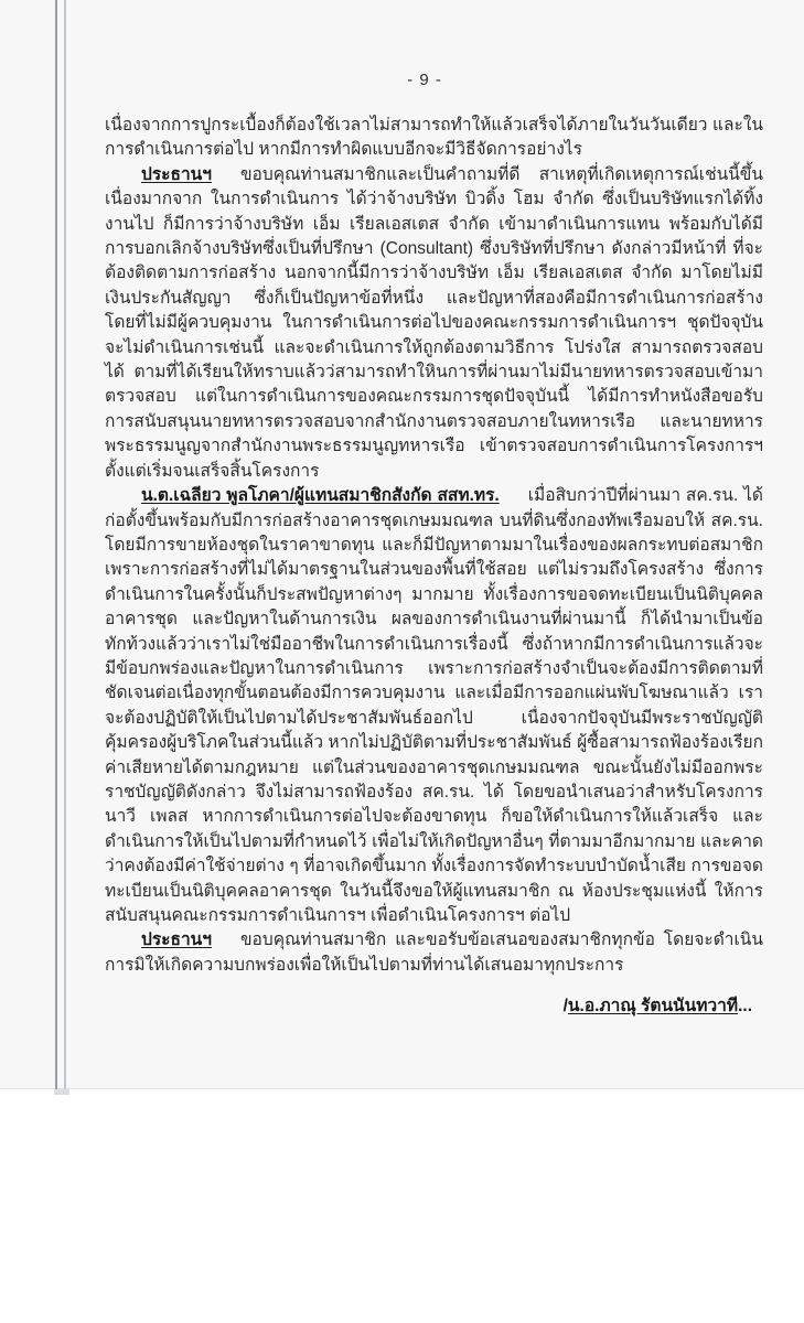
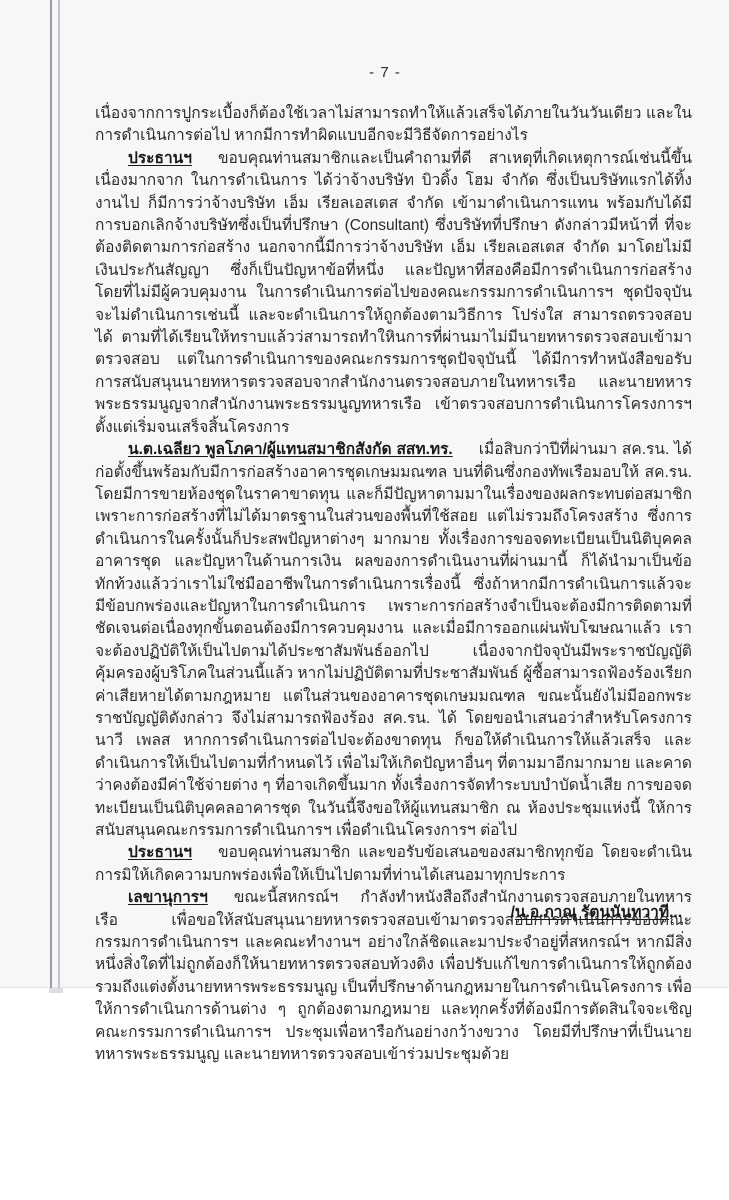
- - 9 -
+ - 7 -
  เนื่องจากการปูกระเบื้องก็ต้องใช้เวลาไม่สามารถทำให้แล้วเสร็จได้ภายในวันวันเดียว และในการดำเนินการต่อไป หากมีการทำผิดแบบอีกจะมีวิธีจัดการอย่างไร
  ประธานฯ ขอบคุณท่านสมาชิกและเป็นคำถามที่ดี สาเหตุที่เกิดเหตุการณ์เช่นนี้ขึ้น เนื่องมากจาก ในการดำเนินการ ได้ว่าจ้างบริษัท บิวดิ้ง โฮม จำกัด ซึ่งเป็นบริษัทแรกได้ทิ้งงานไป ก็มีการว่าจ้างบริษัท เอ็ม เรียลเอสเตส จำกัด เข้ามาดำเนินการแทน พร้อมกับได้มีการบอกเลิกจ้างบริษัทซึ่งเป็นที่ปรึกษา (Consultant) ซึ่งบริษัทที่ปรึกษา ดังกล่าวมีหน้าที่ ที่จะต้องติดตามการก่อสร้าง นอกจากนี้มีการว่าจ้างบริษัท เอ็ม เรียลเอสเตส จำกัด มาโดยไม่มีเงินประกันสัญญา ซึ่งก็เป็นปัญหาข้อที่หนึ่ง และปัญหาที่สองคือมีการดำเนินการก่อสร้างโดยที่ไม่มีผู้ควบคุมงาน ในการดำเนินการต่อไปของคณะกรรมการดำเนินการฯ ชุดปัจจุบัน จะไม่ดำเนินการเช่นนี้ และจะดำเนินการให้ถูกต้องตามวิธีการ โปร่งใส สามารถตรวจสอบได้ ตามที่ได้เรียนให้ทราบแล้วว่สามารถทำใหินการที่ผ่านมาไม่มีนายทหารตรวจสอบเข้ามาตรวจสอบ แต่ในการดำเนินการของคณะกรรมการชุดปัจจุบันนี้ ได้มีการทำหนังสือขอรับการสนับสนุนนายทหารตรวจสอบจากสำนักงานตรวจสอบภายในทหารเรือ และนายทหารพระธรรมนูญจากสำนักงานพระธรรมนูญทหารเรือ เข้าตรวจสอบการดำเนินการโครงการฯ ตั้งแต่เริ่มจนเสร็จสิ้นโครงการ
  น.ต.เฉลียว พูลโภคา/ผู้แทนสมาชิกสังกัด สสท.ทร. เมื่อสิบกว่าปีที่ผ่านมา สค.รน. ได้ก่อตั้งขึ้นพร้อมกับมีการก่อสร้างอาคารชุดเกษมมณฑล บนที่ดินซึ่งกองทัพเรือมอบให้ สค.รน. โดยมีการขายห้องชุดในราคาขาดทุน และก็มีปัญหาตามมาในเรื่องของผลกระทบต่อสมาชิก เพราะการก่อสร้างที่ไม่ได้มาตรฐานในส่วนของพื้นที่ใช้สอย แต่ไม่รวมถึงโครงสร้าง ซึ่งการดำเนินการในครั้งนั้นก็ประสพปัญหาต่างๆ มากมาย ทั้งเรื่องการขอจดทะเบียนเป็นนิติบุคคลอาคารชุด และปัญหาในด้านการเงิน ผลของการดำเนินงานที่ผ่านมานี้ ก็ได้นำมาเป็นข้อทักท้วงแล้วว่าเราไม่ใช่มืออาชีพในการดำเนินการเรื่องนี้ ซึ่งถ้าหากมีการดำเนินการแล้วจะมีข้อบกพร่องและปัญหาในการดำเนินการ เพราะการก่อสร้างจำเป็นจะต้องมีการติดตามที่ชัดเจนต่อเนื่องทุกขั้นตอนต้องมีการควบคุมงาน และเมื่อมีการออกแผ่นพับโฆษณาแล้ว เราจะต้องปฏิบัติให้เป็นไปตามได้ประชาสัมพันธ์ออกไป เนื่องจากปัจจุบันมีพระราชบัญญัติคุ้มครองผู้บริโภคในส่วนนี้แล้ว หากไม่ปฏิบัติตามที่ประชาสัมพันธ์ ผู้ซื้อสามารถฟ้องร้องเรียกค่าเสียหายได้ตามกฎหมาย แต่ในส่วนของอาคารชุดเกษมมณฑล ขณะนั้นยังไม่มีออกพระราชบัญญัติดังกล่าว จึงไม่สามารถฟ้องร้อง สค.รน. ได้ โดยขอนำเสนอว่าสำหรับโครงการ นาวี เพลส หากการดำเนินการต่อไปจะต้องขาดทุน ก็ขอให้ดำเนินการให้แล้วเสร็จ และดำเนินการให้เป็นไปตามที่กำหนดไว้ เพื่อไม่ให้เกิดปัญหาอื่นๆ ที่ตามมาอีกมากมาย และคาดว่าคงต้องมีค่าใช้จ่ายต่าง ๆ ที่อาจเกิดขึ้นมาก ทั้งเรื่องการจัดทำระบบบำบัดน้ำเสีย การขอจดทะเบียนเป็นนิติบุคคลอาคารชุด ในวันนี้จึงขอให้ผู้แทนสมาชิก ณ ห้องประชุมแห่งนี้ ให้การสนับสนุนคณะกรรมการดำเนินการฯ เพื่อดำเนินโครงการฯ ต่อไป
  ประธานฯ ขอบคุณท่านสมาชิก และขอรับข้อเสนอของสมาชิกทุกข้อ โดยจะดำเนินการมิให้เกิดความบกพร่องเพื่อให้เป็นไปตามที่ท่านได้เสนอมาทุกประการ
+ เลขานุการฯ ขณะนี้สหกรณ์ฯ กำลังทำหนังสือถึงสำนักงานตรวจสอบภายในทหารเรือ เพื่อขอให้สนับสนุนนายทหารตรวจสอบเข้ามาตรวจสอบการดำเนินการของคณะกรรมการดำเนินการฯ และคณะทำงานฯ อย่างใกล้ชิดและมาประจำอยู่ที่สหกรณ์ฯ หากมีสิ่งหนึ่งสิ่งใดที่ไม่ถูกต้องก็ให้นายทหารตรวจสอบท้วงติง เพื่อปรับแก้ไขการดำเนินการให้ถูกต้อง รวมถึงแต่งตั้งนายทหารพระธรรมนูญ เป็นที่ปรึกษาด้านกฎหมายในการดำเนินโครงการ เพื่อให้การดำเนินการด้านต่าง ๆ ถูกต้องตามกฎหมาย และทุกครั้งที่ต้องมีการตัดสินใจจะเชิญคณะกรรมการดำเนินการฯ ประชุมเพื่อหารือกันอย่างกว้างขวาง โดยมีที่ปรึกษาที่เป็นนายทหารพระธรรมนูญ และนายทหารตรวจสอบเข้าร่วมประชุมด้วย
  /น.อ.ภาณุ รัตนนันทวาที...
